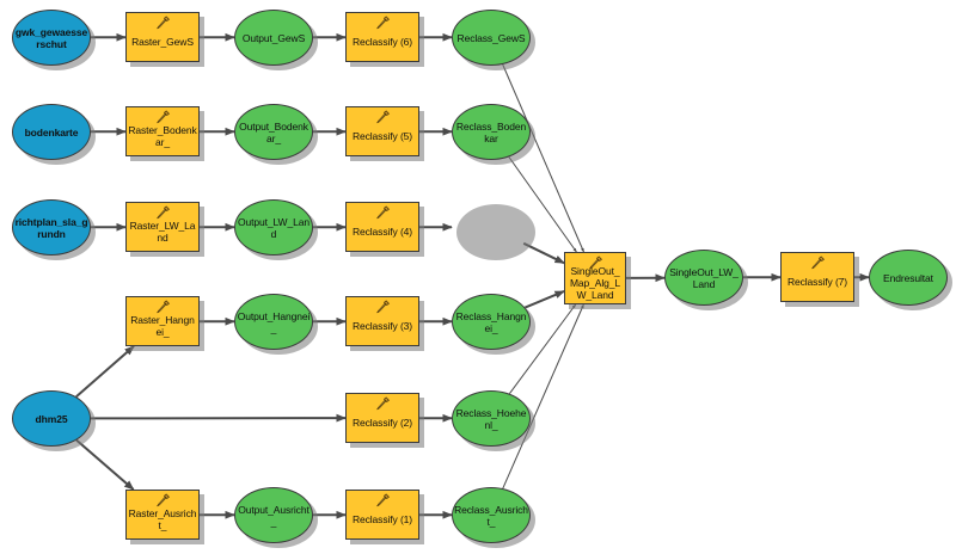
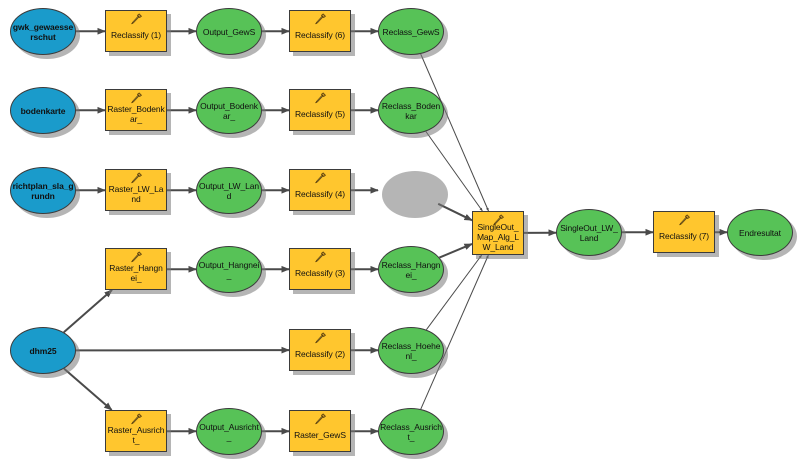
  gwk_gewaesserschut
- Raster_GewS
+ Reclassify (1)
  Output_GewS
  Reclassify (6)
  Reclass_GewS
  bodenkarte
  Raster_Bodenkar_
  Output_Bodenkar_
  Reclassify (5)
  Reclass_Bodenkar
  richtplan_sla_grundn
  Raster_LW_Land
  Output_LW_Land
  Reclassify (4)
  Raster_Hangnei_
  Output_Hangnei_
  Reclassify (3)
  Reclass_Hangnei_
  dhm25
  Reclassify (2)
  Reclass_Hoehenl_
  Raster_Ausricht_
  Output_Ausricht_
- Reclassify (1)
+ Raster_GewS
  Reclass_Ausricht_
  SingleOut_Map_Alg_LW_Land
  SingleOut_LW_Land
  Reclassify (7)
  Endresultat
